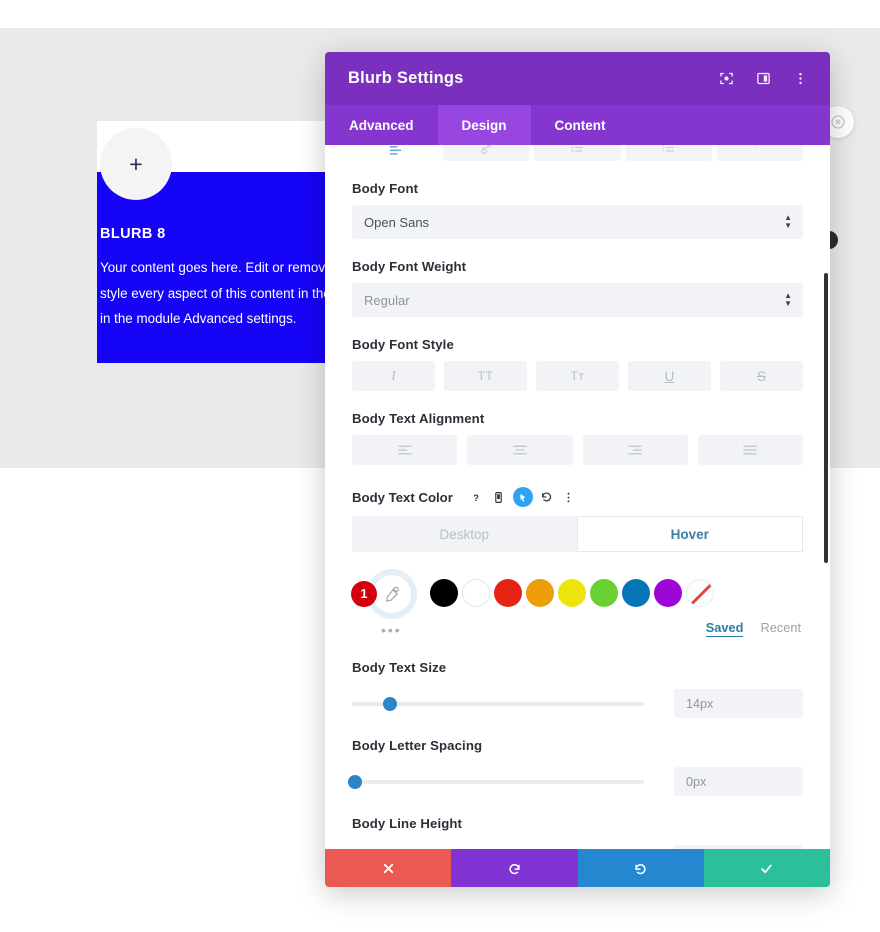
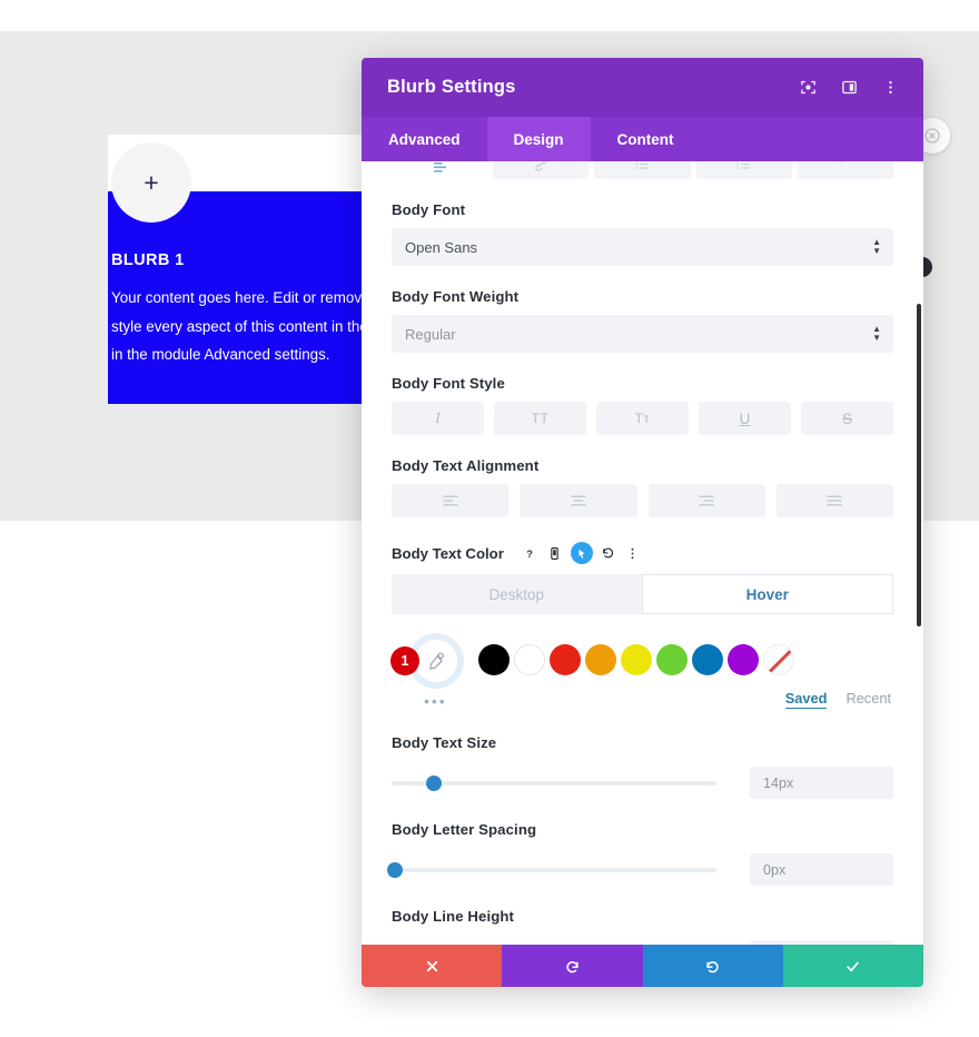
- BLURB 8
+ BLURB 1
  +
  Blurb Settings
  Advanced
  Design
  Content
  ”
  Body Font
  Open Sans
  ▲
  ▼
  Body Font Weight
  Regular
  ▲
  ▼
  Body Font Style
  I
  TT
  Tт
  U
  S
  Body Text Alignment
  Body Text Color
  ?
  Desktop
  Hover
  1
  •••
  Saved
  Recent
  Body Text Size
  14px
  Body Letter Spacing
  0px
  Body Line Height
